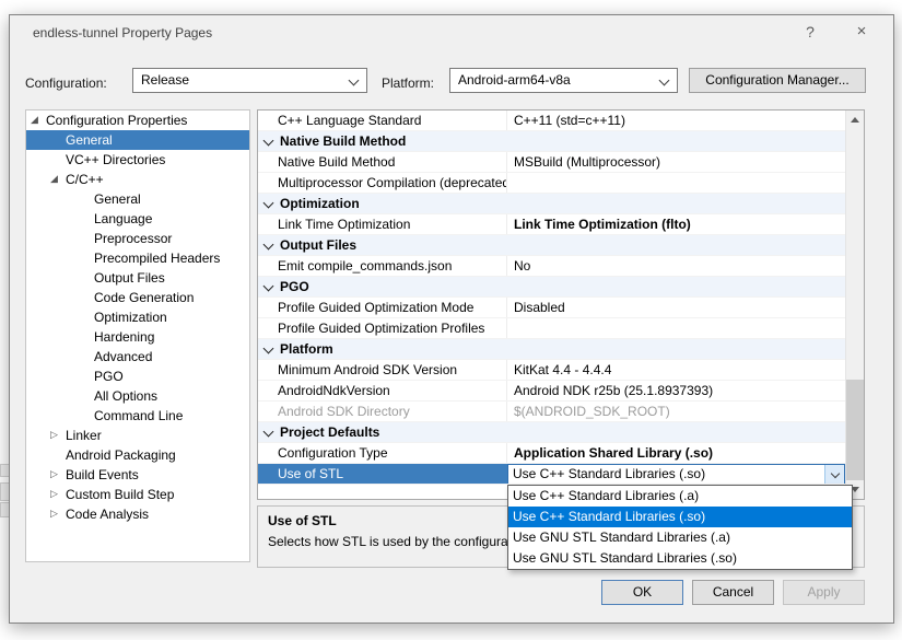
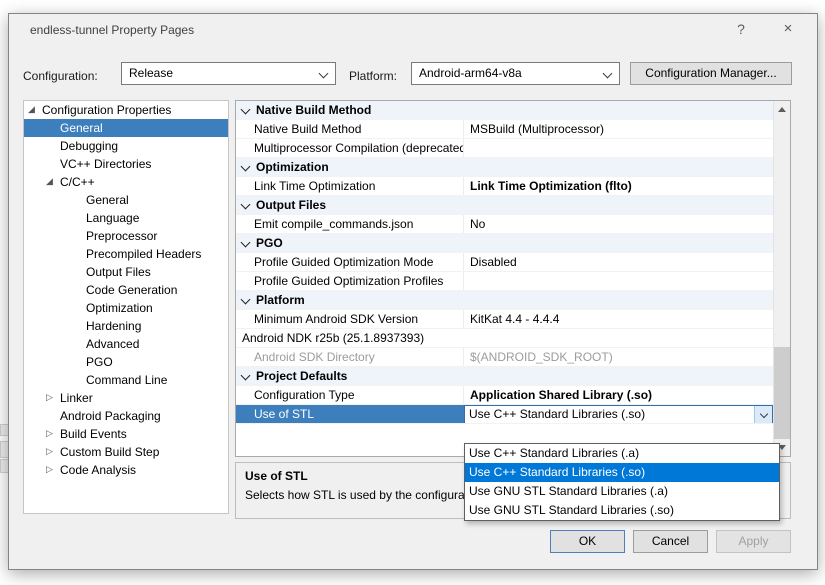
  endless-tunnel Property Pages
  ?
  ×
  Configuration:
  Release
  Platform:
  Android-arm64-v8a
  Configuration Manager...
  ◢
  Configuration Properties
  General
+ Debugging
  VC++ Directories
  ◢
  C/C++
  General
  Language
  Preprocessor
  Precompiled Headers
  Output Files
  Code Generation
  Optimization
  Hardening
  Advanced
  PGO
- All Options
  Command Line
  ▷
  Linker
  Android Packaging
  ▷
  Build Events
  ▷
  Custom Build Step
  ▷
  Code Analysis
- C++ Language Standard
- C++11 (std=c++11)
  Native Build Method
  Native Build Method
  MSBuild (Multiprocessor)
  Multiprocessor Compilation (deprecated
  Optimization
  Link Time Optimization
  Link Time Optimization (flto)
  Output Files
  Emit compile_commands.json
  No
  PGO
  Profile Guided Optimization Mode
  Disabled
  Profile Guided Optimization Profiles
  Platform
  Minimum Android SDK Version
  KitKat 4.4 - 4.4.4
- AndroidNdkVersion
  Android NDK r25b (25.1.8937393)
  Android SDK Directory
  $(ANDROID_SDK_ROOT)
  Project Defaults
  Configuration Type
  Application Shared Library (.so)
  Use of STL
  Use C++ Standard Libraries (.so)
  Use of STL
  Selects how STL is used by the configura
  Use C++ Standard Libraries (.a)
  Use C++ Standard Libraries (.so)
  Use GNU STL Standard Libraries (.a)
  Use GNU STL Standard Libraries (.so)
  OK
  Cancel
  Apply
